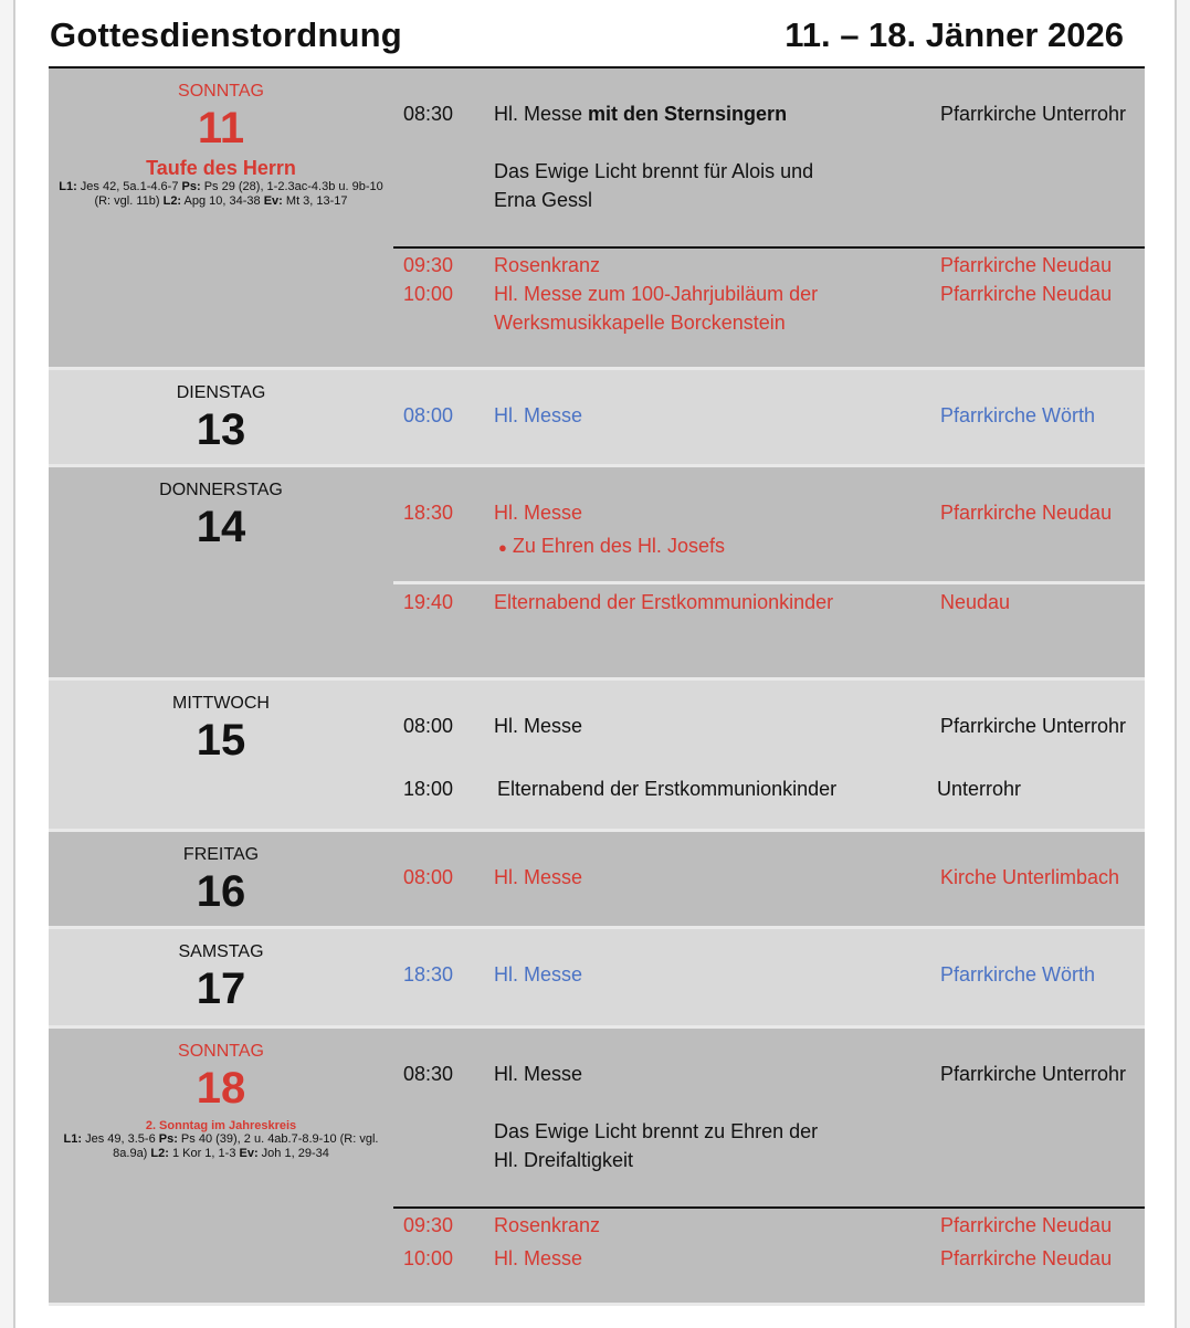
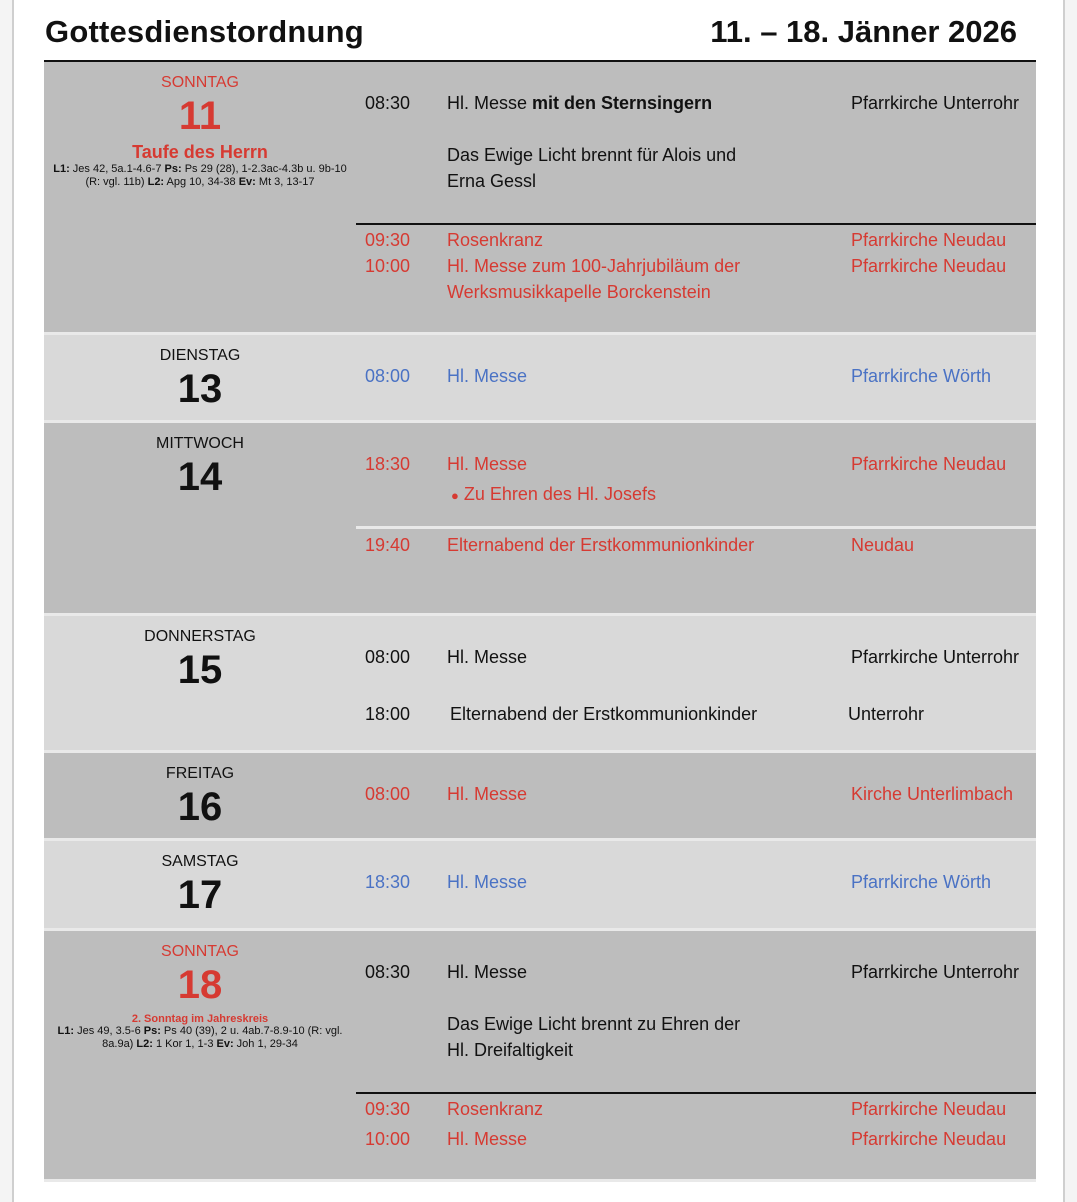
  Gottesdienstordnung
  11. – 18. Jänner 2026
  SONNTAG
  11
  Taufe des Herrn
  L1: Jes 42, 5a.1-4.6-7 Ps: Ps 29 (28), 1-2.3ac-4.3b u. 9b-10 (R: vgl. 11b) L2: Apg 10, 34-38 Ev: Mt 3, 13-17
  08:30
  Hl. Messe mit den Sternsingern
  Pfarrkirche Unterrohr
  Das Ewige Licht brennt für Alois und
  Erna Gessl
  09:30
  Rosenkranz
  Pfarrkirche Neudau
  10:00
  Hl. Messe zum 100-Jahrjubiläum der
  Pfarrkirche Neudau
  Werksmusikkapelle Borckenstein
  DIENSTAG
  13
  08:00
  Hl. Messe
  Pfarrkirche Wörth
- DONNERSTAG
+ MITTWOCH
  14
  18:30
  Hl. Messe
  Pfarrkirche Neudau
  ● Zu Ehren des Hl. Josefs
  19:40
  Elternabend der Erstkommunionkinder
  Neudau
- MITTWOCH
+ DONNERSTAG
  15
  08:00
  Hl. Messe
  Pfarrkirche Unterrohr
  18:00
  Elternabend der Erstkommunionkinder
  Unterrohr
  FREITAG
  16
  08:00
  Hl. Messe
  Kirche Unterlimbach
  SAMSTAG
  17
  18:30
  Hl. Messe
  Pfarrkirche Wörth
  SONNTAG
  18
  2. Sonntag im Jahreskreis
  L1: Jes 49, 3.5-6 Ps: Ps 40 (39), 2 u. 4ab.7-8.9-10 (R: vgl. 8a.9a) L2: 1 Kor 1, 1-3 Ev: Joh 1, 29-34
  08:30
  Hl. Messe
  Pfarrkirche Unterrohr
  Das Ewige Licht brennt zu Ehren der
  Hl. Dreifaltigkeit
  09:30
  Rosenkranz
  Pfarrkirche Neudau
  10:00
  Hl. Messe
  Pfarrkirche Neudau
